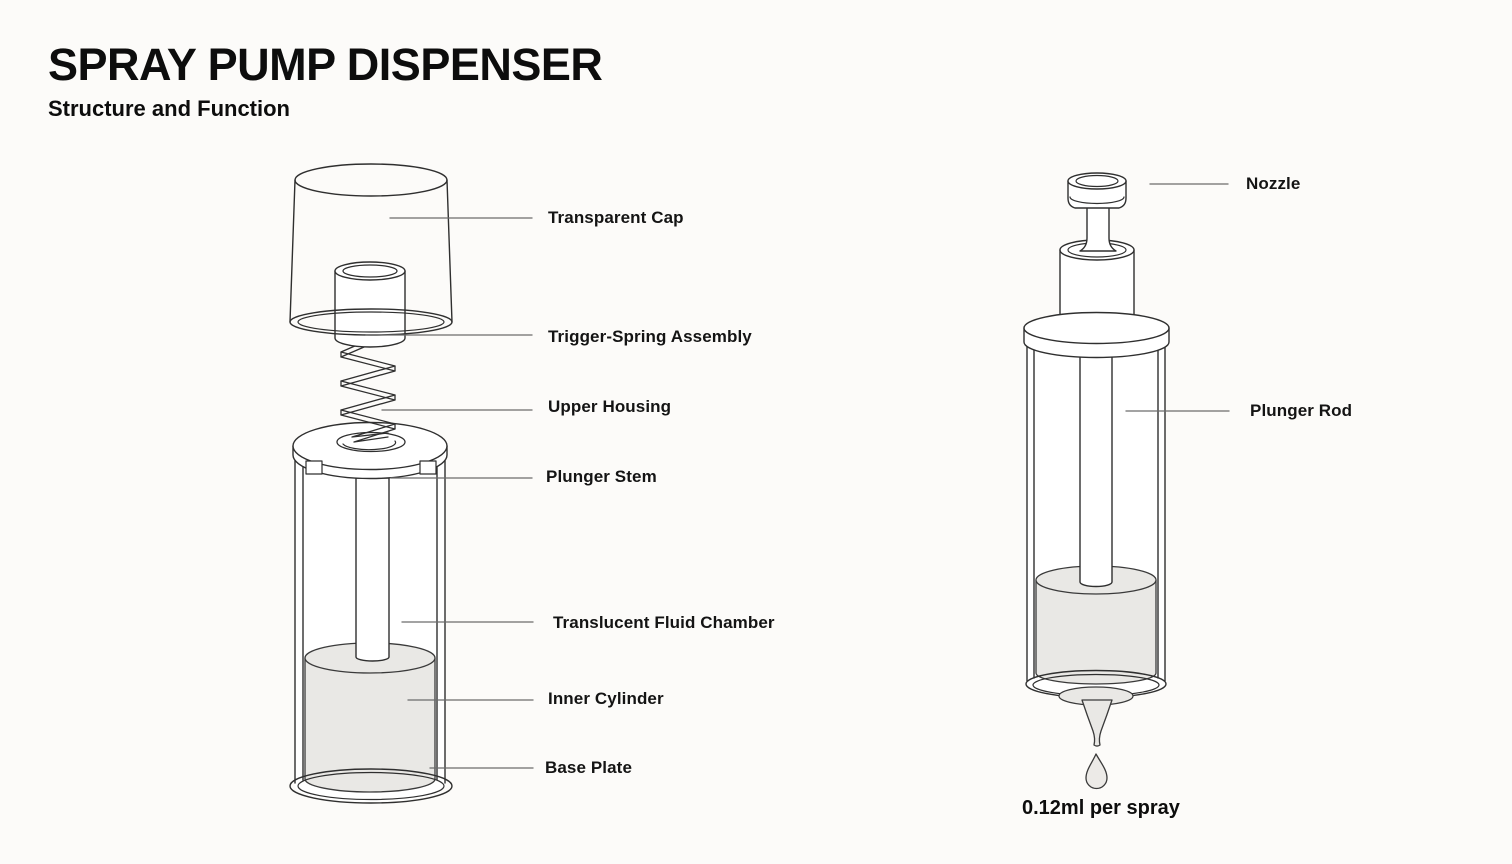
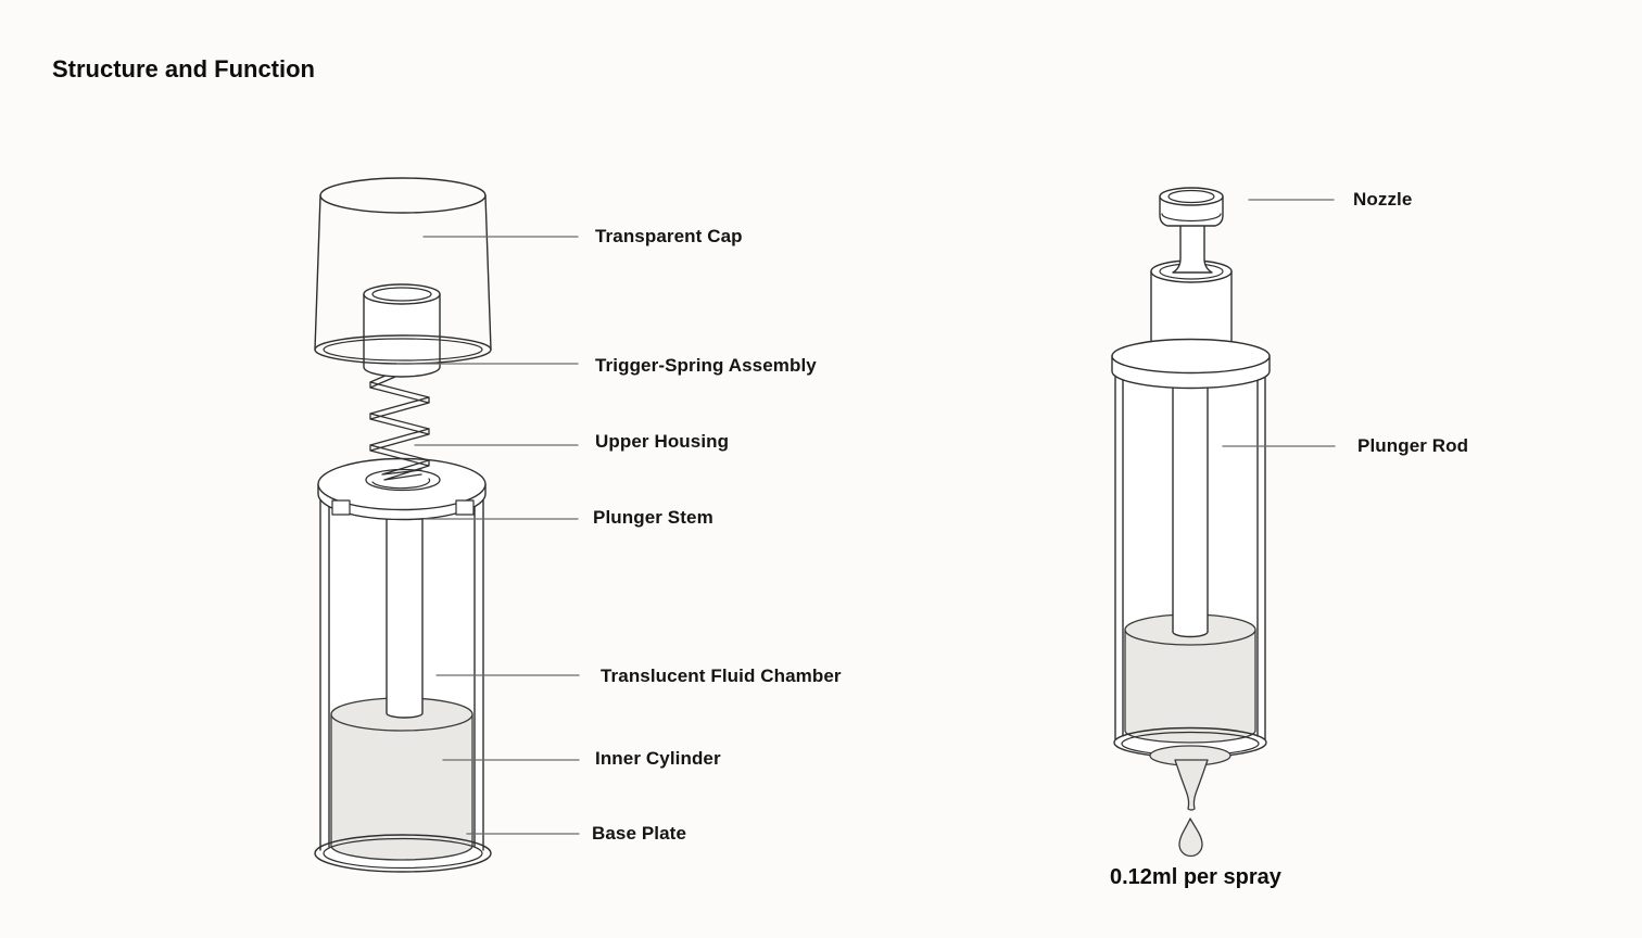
- SPRAY PUMP DISPENSER
  Structure and Function
  Transparent Cap
  Trigger-Spring Assembly
  Upper Housing
  Plunger Stem
  Translucent Fluid Chamber
  Inner Cylinder
  Base Plate
  Nozzle
  Plunger Rod
  0.12ml per spray
